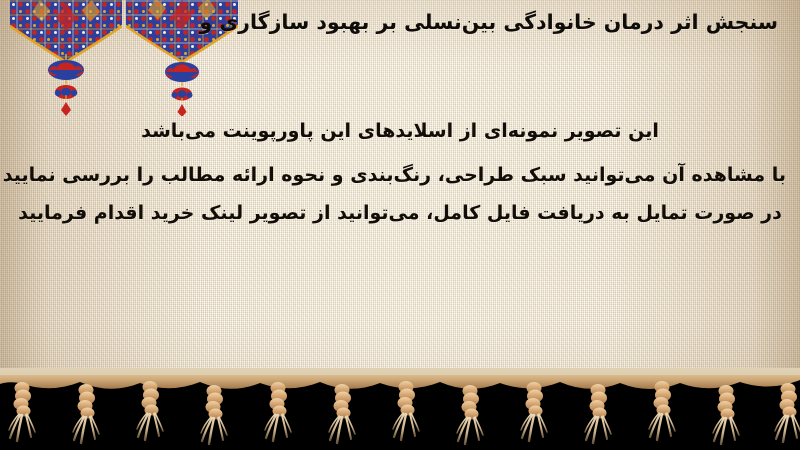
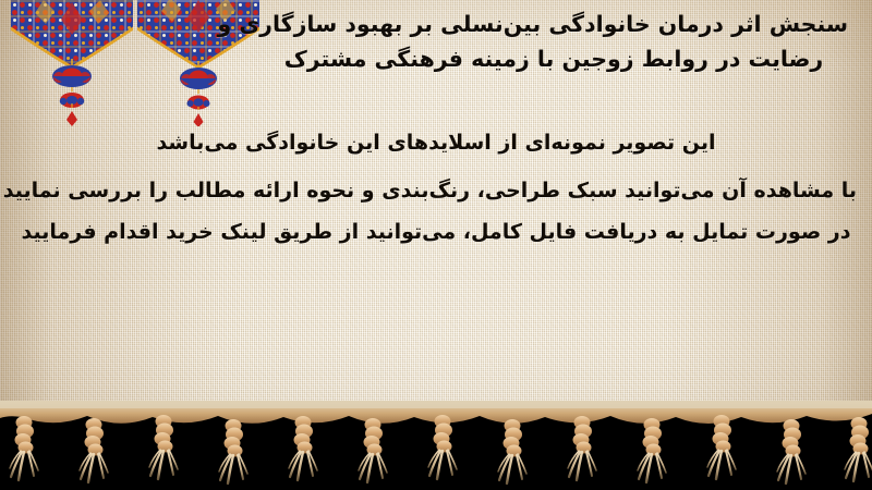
  سنجش اثر درمان خانوادگی بین‌نسلی بر بهبود سازگاری و
+ رضایت در روابط زوجین با زمینه فرهنگی مشترک
- این تصویر نمونه‌ای از اسلایدهای این پاورپوینت می‌باشد
+ این تصویر نمونه‌ای از اسلایدهای این خانوادگی می‌باشد
  با مشاهده آن می‌توانید سبک طراحی، رنگ‌بندی و نحوه ارائه مطالب را بررسی نمایید
- در صورت تمایل به دریافت فایل کامل، می‌توانید از تصویر لینک خرید اقدام فرمایید
+ در صورت تمایل به دریافت فایل کامل، می‌توانید از طریق لینک خرید اقدام فرمایید
